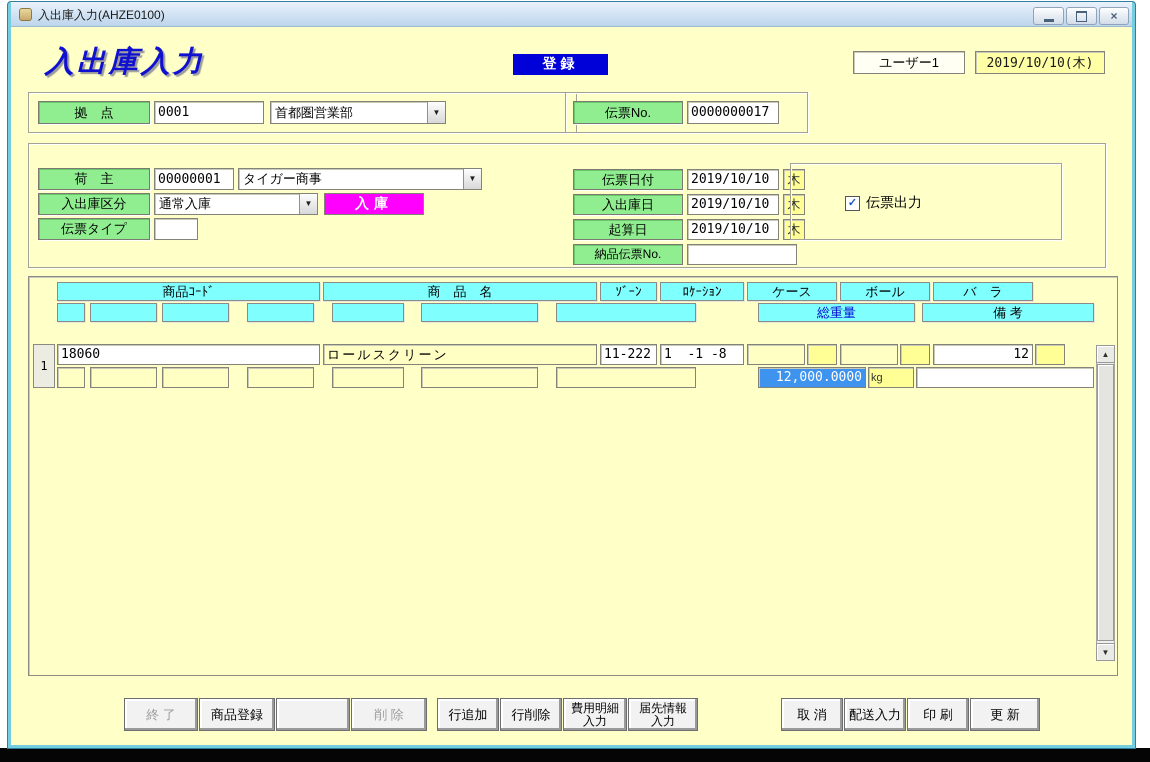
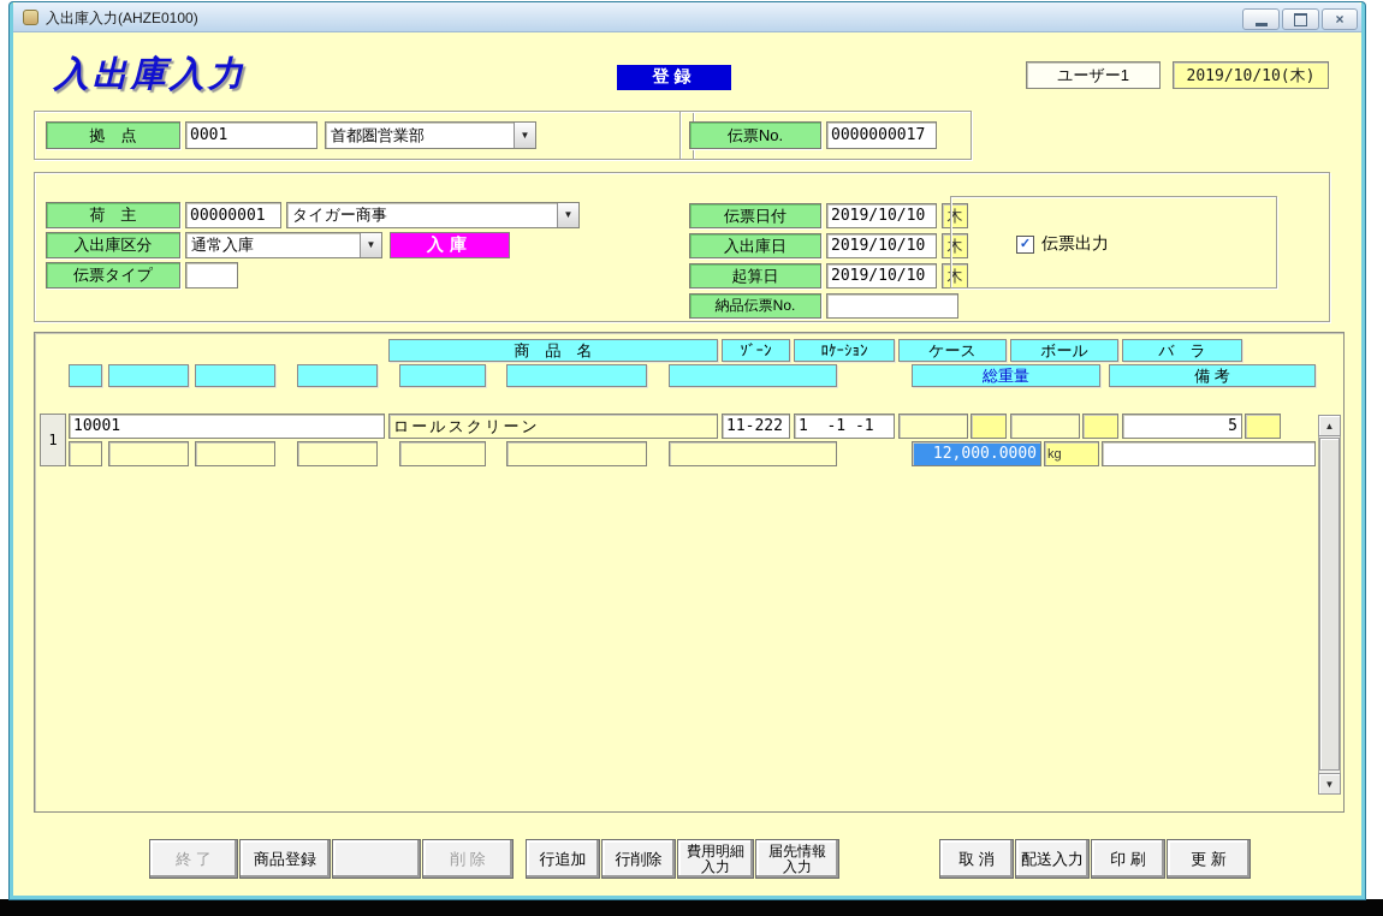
  入出庫入力(AHZE0100)
  ×
  入出庫入力
  登録
  ユーザー1
  2019/10/10(木)
  拠 点
  0001
  首都圏営業部
  ▼
  伝票No.
  0000000017
  荷 主
  00000001
  タイガー商事
  ▼
  入出庫区分
  通常入庫
  ▼
  入庫
  伝票タイプ
  伝票日付
  2019/10/10
  木
  入出庫日
  2019/10/10
  木
  起算日
  2019/10/10
  木
  納品伝票No.
  ✓
  伝票出力
- 商品ｺｰﾄﾞ
  商 品 名
  ｿﾞｰﾝ
  ﾛｹｰｼｮﾝ
  ケース
  ボール
  バ ラ
  総重量
  備 考
  1
- 18060
+ 10001
  ロールスクリーン
  11-222
- 1 -1 -8
+ 1 -1 -1
- 12
+ 5
  12,000.0000
  kg
  ▲
  ▼
  終 了
  商品登録
  削 除
  行追加
  行削除
  費用明細
  入力
  届先情報
  入力
  取 消
  配送入力
  印 刷
  更 新
